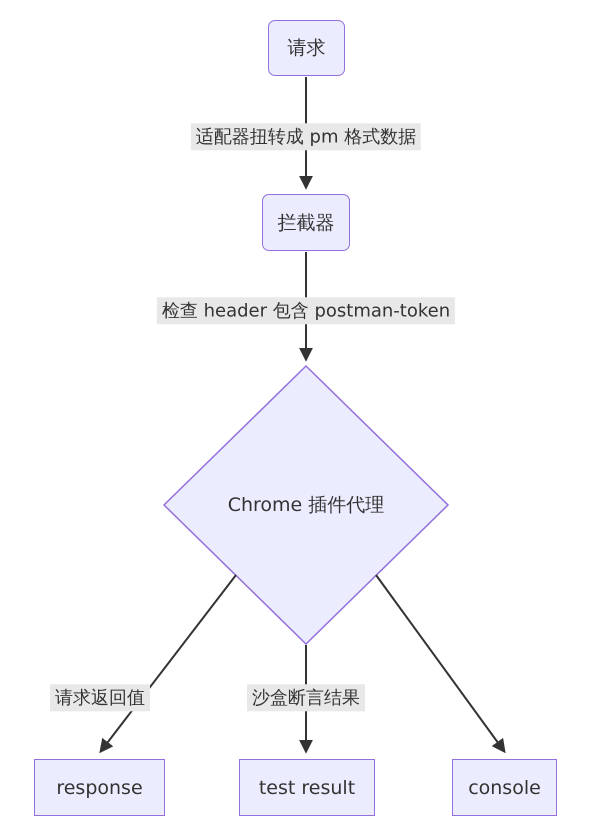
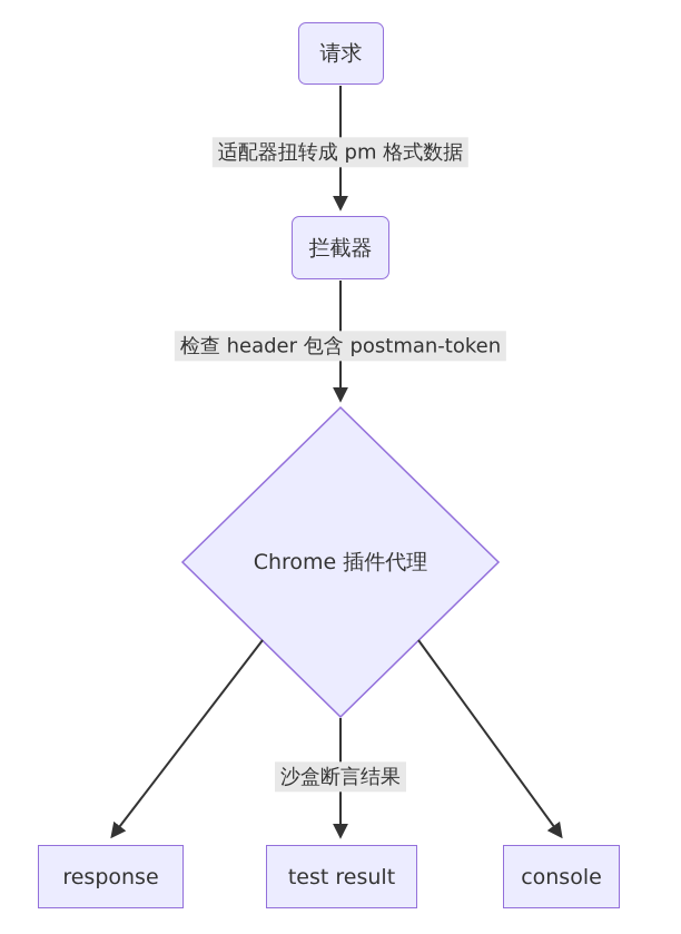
  请求
  拦截器
  Chrome 插件代理
  response
  test result
  console
  适配器扭转成 pm 格式数据
  检查 header 包含 postman-token
- 请求返回值
  沙盒断言结果
